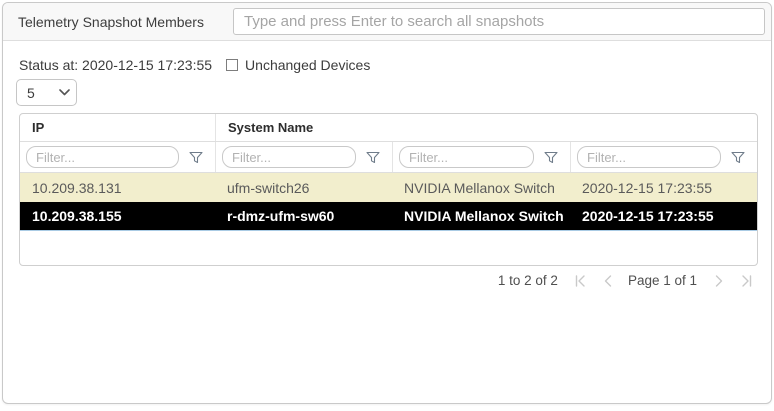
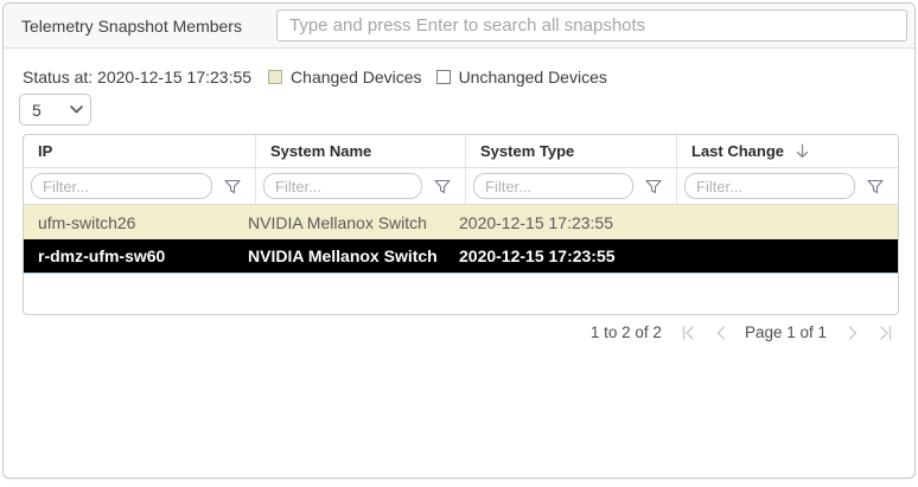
  Telemetry Snapshot Members
  Type and press Enter to search all snapshots
  Status at: 2020-12-15 17:23:55
+ Changed Devices
  Unchanged Devices
  5
  IP
  System Name
+ System Type
+ Last Change
  Filter...
  Filter...
  Filter...
  Filter...
- 10.209.38.131
  ufm-switch26
  NVIDIA Mellanox Switch
  2020-12-15 17:23:55
- 10.209.38.155
  r-dmz-ufm-sw60
  NVIDIA Mellanox Switch
  2020-12-15 17:23:55
  1 to 2 of 2
  Page 1 of 1
